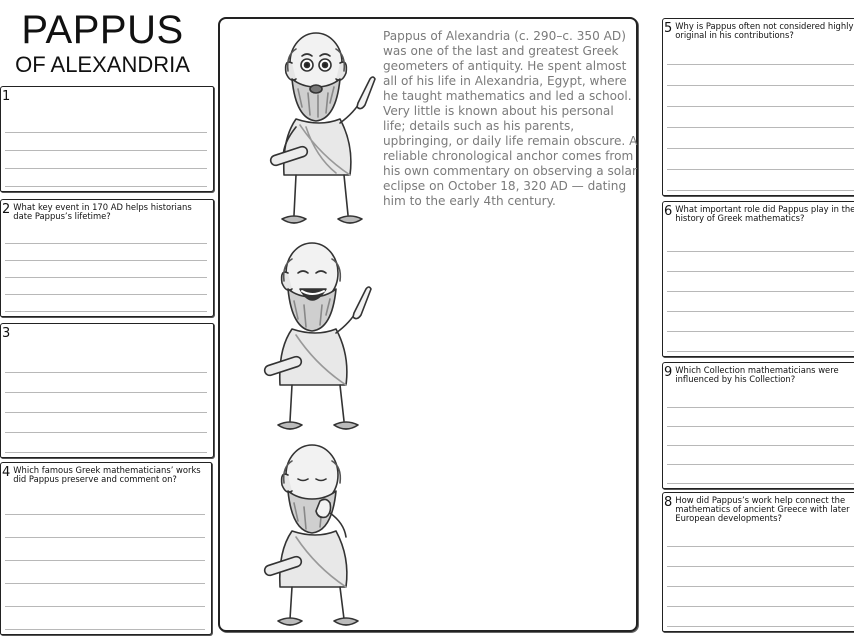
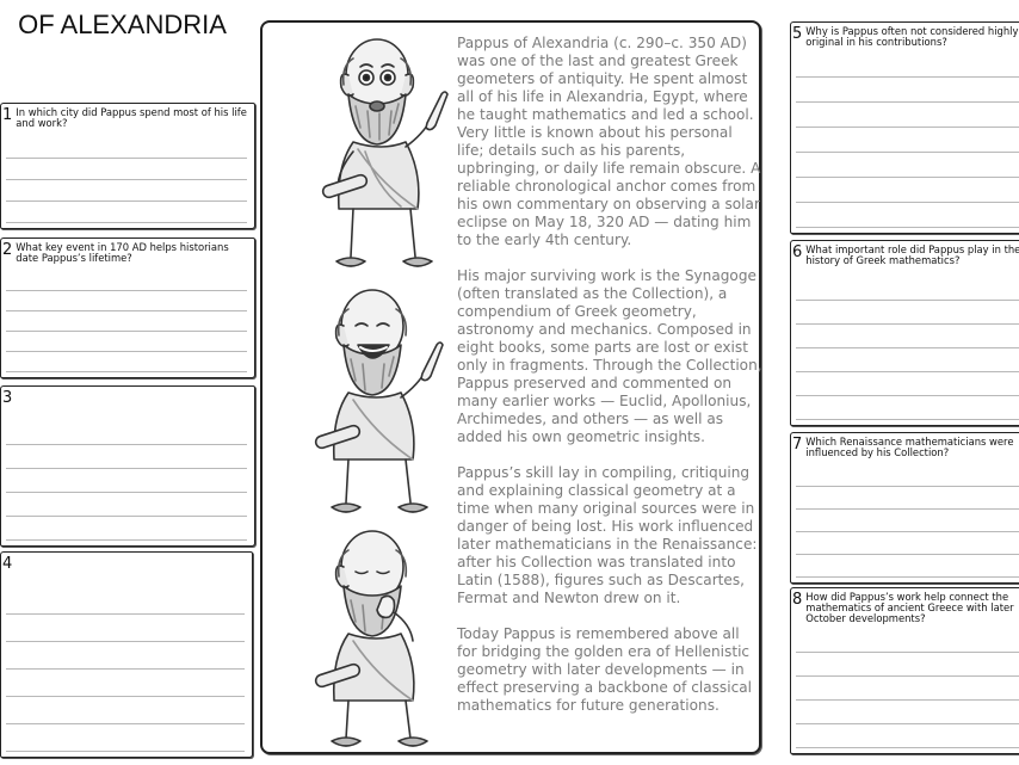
- PAPPUS
  OF ALEXANDRIA
  1
+ In which city did Pappus spend most of his life and work?
  2
  What key event in 170 AD helps historians date Pappus’s lifetime?
  3
  4
- Which famous Greek mathematicians’ works did Pappus preserve and comment on?
- Pappus of Alexandria (c. 290–c. 350 AD) was one of the last and greatest Greek geometers of antiquity. He spent almost all of his life in Alexandria, Egypt, where he taught mathematics and led a school. Very little is known about his personal life; details such as his parents, upbringing, or daily life remain obscure. A reliable chronological anchor comes from his own commentary on observing a solar eclipse on October 18, 320 AD — dating him to the early 4th century.
+ Pappus of Alexandria (c. 290–c. 350 AD) was one of the last and greatest Greek geometers of antiquity. He spent almost all of his life in Alexandria, Egypt, where he taught mathematics and led a school. Very little is known about his personal life; details such as his parents, upbringing, or daily life remain obscure. A reliable chronological anchor comes from his own commentary on observing a solar eclipse on May 18, 320 AD — dating him to the early 4th century.
+ His major surviving work is the Synagoge (often translated as the Collection), a compendium of Greek geometry, astronomy and mechanics. Composed in eight books, some parts are lost or exist only in fragments. Through the Collection, Pappus preserved and commented on many earlier works — Euclid, Apollonius, Archimedes, and others — as well as added his own geometric insights.
+ Pappus’s skill lay in compiling, critiquing and explaining classical geometry at a time when many original sources were in danger of being lost. His work influenced later mathematicians in the Renaissance: after his Collection was translated into Latin (1588), figures such as Descartes, Fermat and Newton drew on it.
+ Today Pappus is remembered above all for bridging the golden era of Hellenistic geometry with later developments — in effect preserving a backbone of classical mathematics for future generations.
  5
  Why is Pappus often not considered highly original in his contributions?
  6
  What important role did Pappus play in the history of Greek mathematics?
- 9
+ 7
- Which Collection mathematicians were influenced by his Collection?
+ Which Renaissance mathematicians were influenced by his Collection?
  8
- How did Pappus’s work help connect the mathematics of ancient Greece with later European developments?
+ How did Pappus’s work help connect the mathematics of ancient Greece with later October developments?
